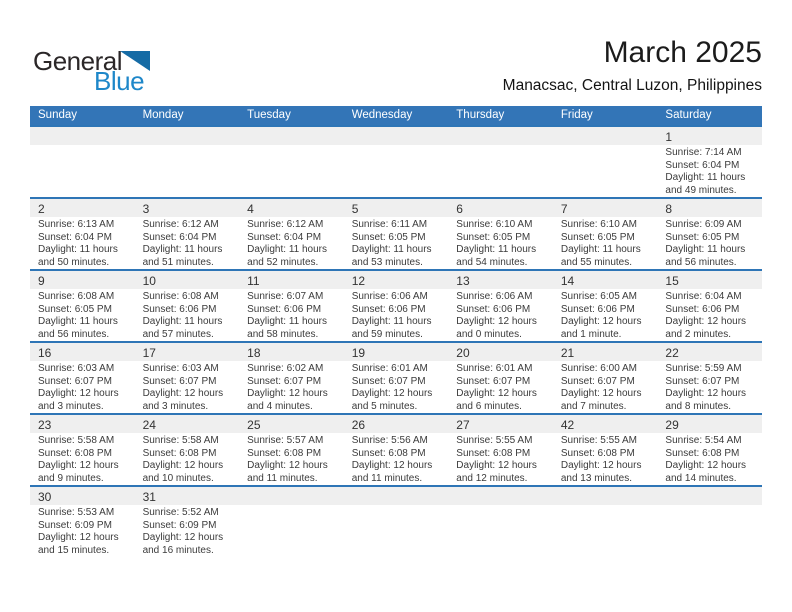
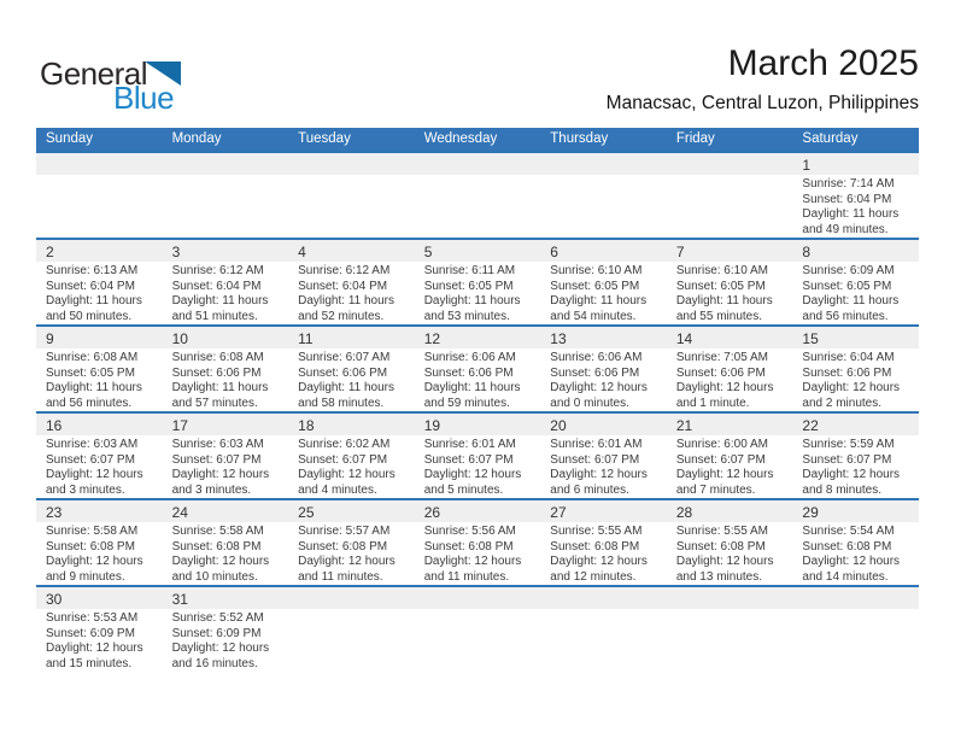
  General
  Blue
  March 2025
  Manacsac, Central Luzon, Philippines
  Sunday
  Monday
  Tuesday
  Wednesday
  Thursday
  Friday
  Saturday
  1
  Sunrise: 7:14 AM
  Sunset: 6:04 PM
  Daylight: 11 hours
  and 49 minutes.
  2
  Sunrise: 6:13 AM
  Sunset: 6:04 PM
  Daylight: 11 hours
  and 50 minutes.
  3
  Sunrise: 6:12 AM
  Sunset: 6:04 PM
  Daylight: 11 hours
  and 51 minutes.
  4
  Sunrise: 6:12 AM
  Sunset: 6:04 PM
  Daylight: 11 hours
  and 52 minutes.
  5
  Sunrise: 6:11 AM
  Sunset: 6:05 PM
  Daylight: 11 hours
  and 53 minutes.
  6
  Sunrise: 6:10 AM
  Sunset: 6:05 PM
  Daylight: 11 hours
  and 54 minutes.
  7
  Sunrise: 6:10 AM
  Sunset: 6:05 PM
  Daylight: 11 hours
  and 55 minutes.
  8
  Sunrise: 6:09 AM
  Sunset: 6:05 PM
  Daylight: 11 hours
  and 56 minutes.
  9
  Sunrise: 6:08 AM
  Sunset: 6:05 PM
  Daylight: 11 hours
  and 56 minutes.
  10
  Sunrise: 6:08 AM
  Sunset: 6:06 PM
  Daylight: 11 hours
  and 57 minutes.
  11
  Sunrise: 6:07 AM
  Sunset: 6:06 PM
  Daylight: 11 hours
  and 58 minutes.
  12
  Sunrise: 6:06 AM
  Sunset: 6:06 PM
  Daylight: 11 hours
  and 59 minutes.
  13
  Sunrise: 6:06 AM
  Sunset: 6:06 PM
  Daylight: 12 hours
  and 0 minutes.
  14
- Sunrise: 6:05 AM
+ Sunrise: 7:05 AM
  Sunset: 6:06 PM
  Daylight: 12 hours
  and 1 minute.
  15
  Sunrise: 6:04 AM
  Sunset: 6:06 PM
  Daylight: 12 hours
  and 2 minutes.
  16
  Sunrise: 6:03 AM
  Sunset: 6:07 PM
  Daylight: 12 hours
  and 3 minutes.
  17
  Sunrise: 6:03 AM
  Sunset: 6:07 PM
  Daylight: 12 hours
  and 3 minutes.
  18
  Sunrise: 6:02 AM
  Sunset: 6:07 PM
  Daylight: 12 hours
  and 4 minutes.
  19
  Sunrise: 6:01 AM
  Sunset: 6:07 PM
  Daylight: 12 hours
  and 5 minutes.
  20
  Sunrise: 6:01 AM
  Sunset: 6:07 PM
  Daylight: 12 hours
  and 6 minutes.
  21
  Sunrise: 6:00 AM
  Sunset: 6:07 PM
  Daylight: 12 hours
  and 7 minutes.
  22
  Sunrise: 5:59 AM
  Sunset: 6:07 PM
  Daylight: 12 hours
  and 8 minutes.
  23
  Sunrise: 5:58 AM
  Sunset: 6:08 PM
  Daylight: 12 hours
  and 9 minutes.
  24
  Sunrise: 5:58 AM
  Sunset: 6:08 PM
  Daylight: 12 hours
  and 10 minutes.
  25
  Sunrise: 5:57 AM
  Sunset: 6:08 PM
  Daylight: 12 hours
  and 11 minutes.
  26
  Sunrise: 5:56 AM
  Sunset: 6:08 PM
  Daylight: 12 hours
  and 11 minutes.
  27
  Sunrise: 5:55 AM
  Sunset: 6:08 PM
  Daylight: 12 hours
  and 12 minutes.
- 42
+ 28
  Sunrise: 5:55 AM
  Sunset: 6:08 PM
  Daylight: 12 hours
  and 13 minutes.
  29
  Sunrise: 5:54 AM
  Sunset: 6:08 PM
  Daylight: 12 hours
  and 14 minutes.
  30
  Sunrise: 5:53 AM
  Sunset: 6:09 PM
  Daylight: 12 hours
  and 15 minutes.
  31
  Sunrise: 5:52 AM
  Sunset: 6:09 PM
  Daylight: 12 hours
  and 16 minutes.
